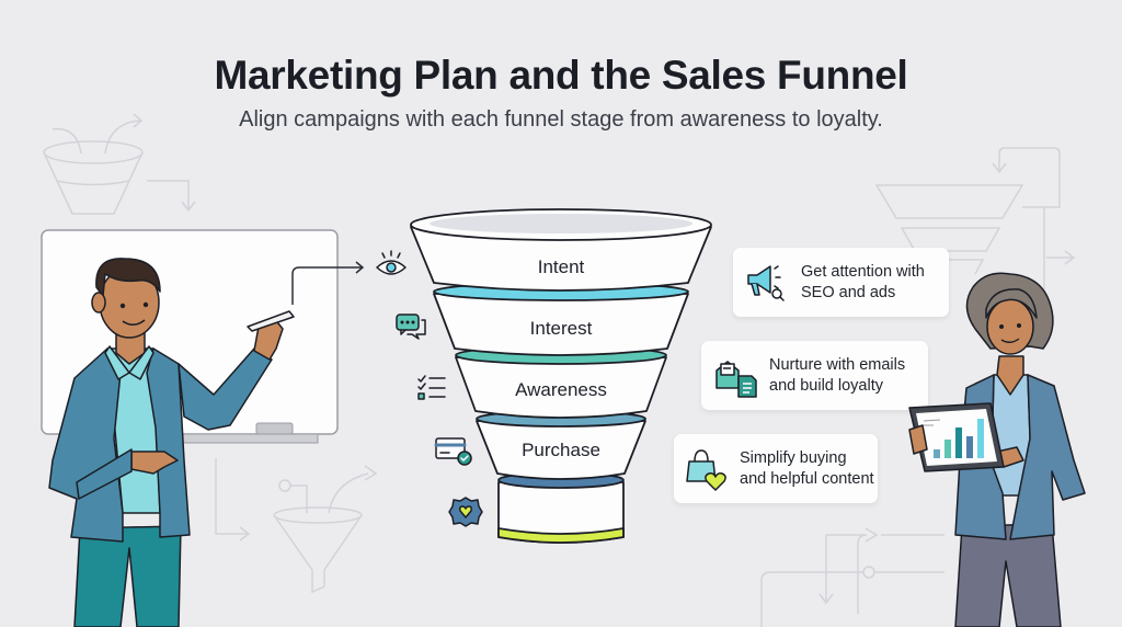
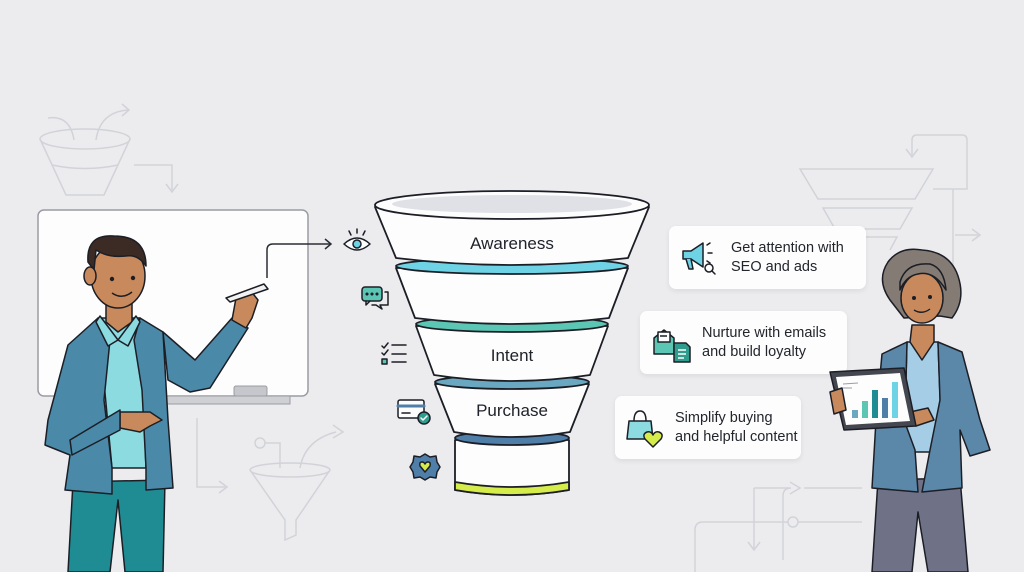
- Marketing Plan and the Sales Funnel
- Align campaigns with each funnel stage from awareness to loyalty.
- Intent
+ Awareness
- Interest
- Awareness
+ Intent
  Purchase
  Get attention with
  SEO and ads
  Nurture with emails
  and build loyalty
  Simplify buying
  and helpful content
